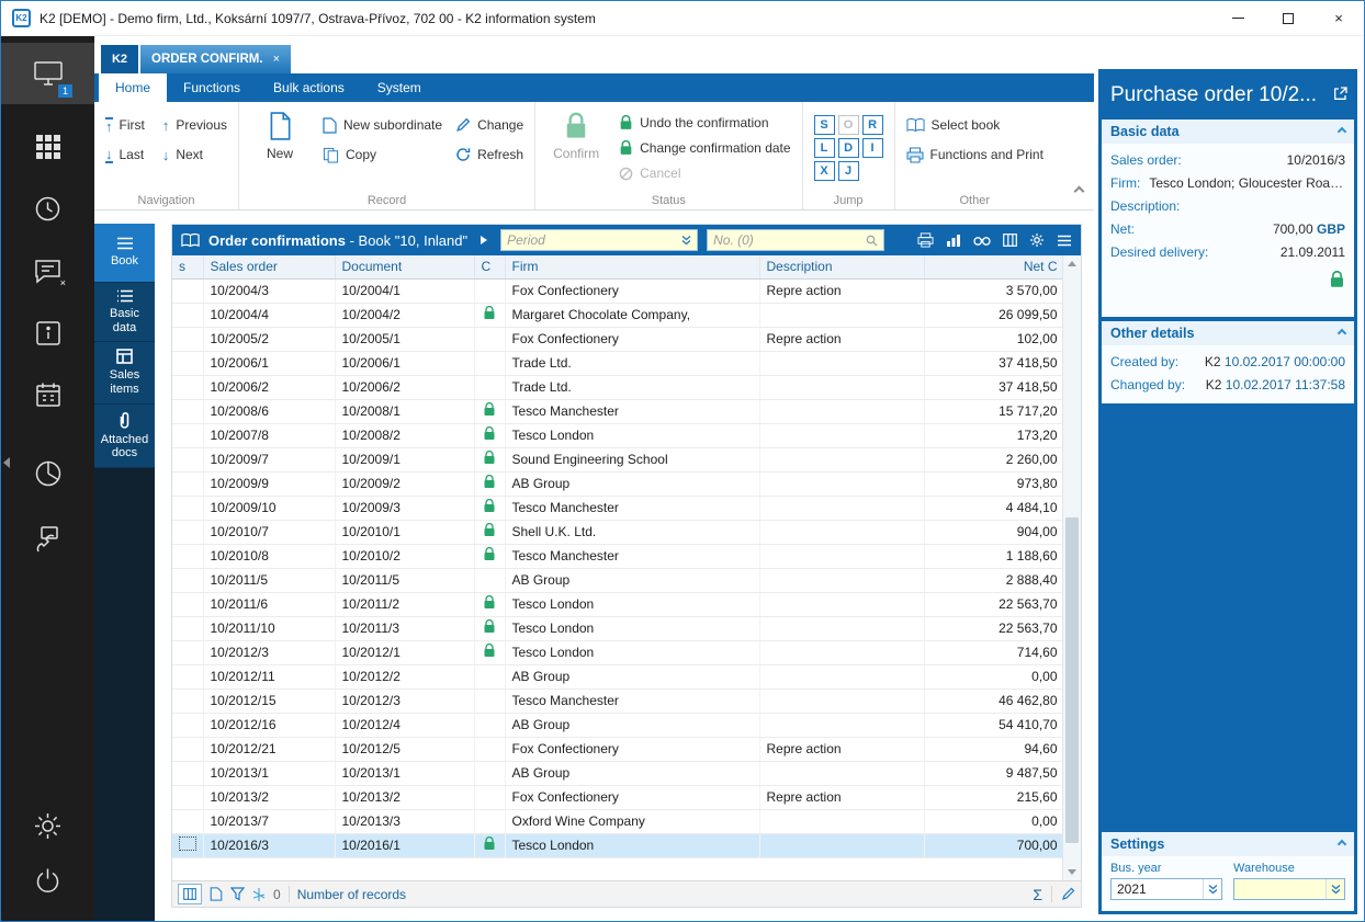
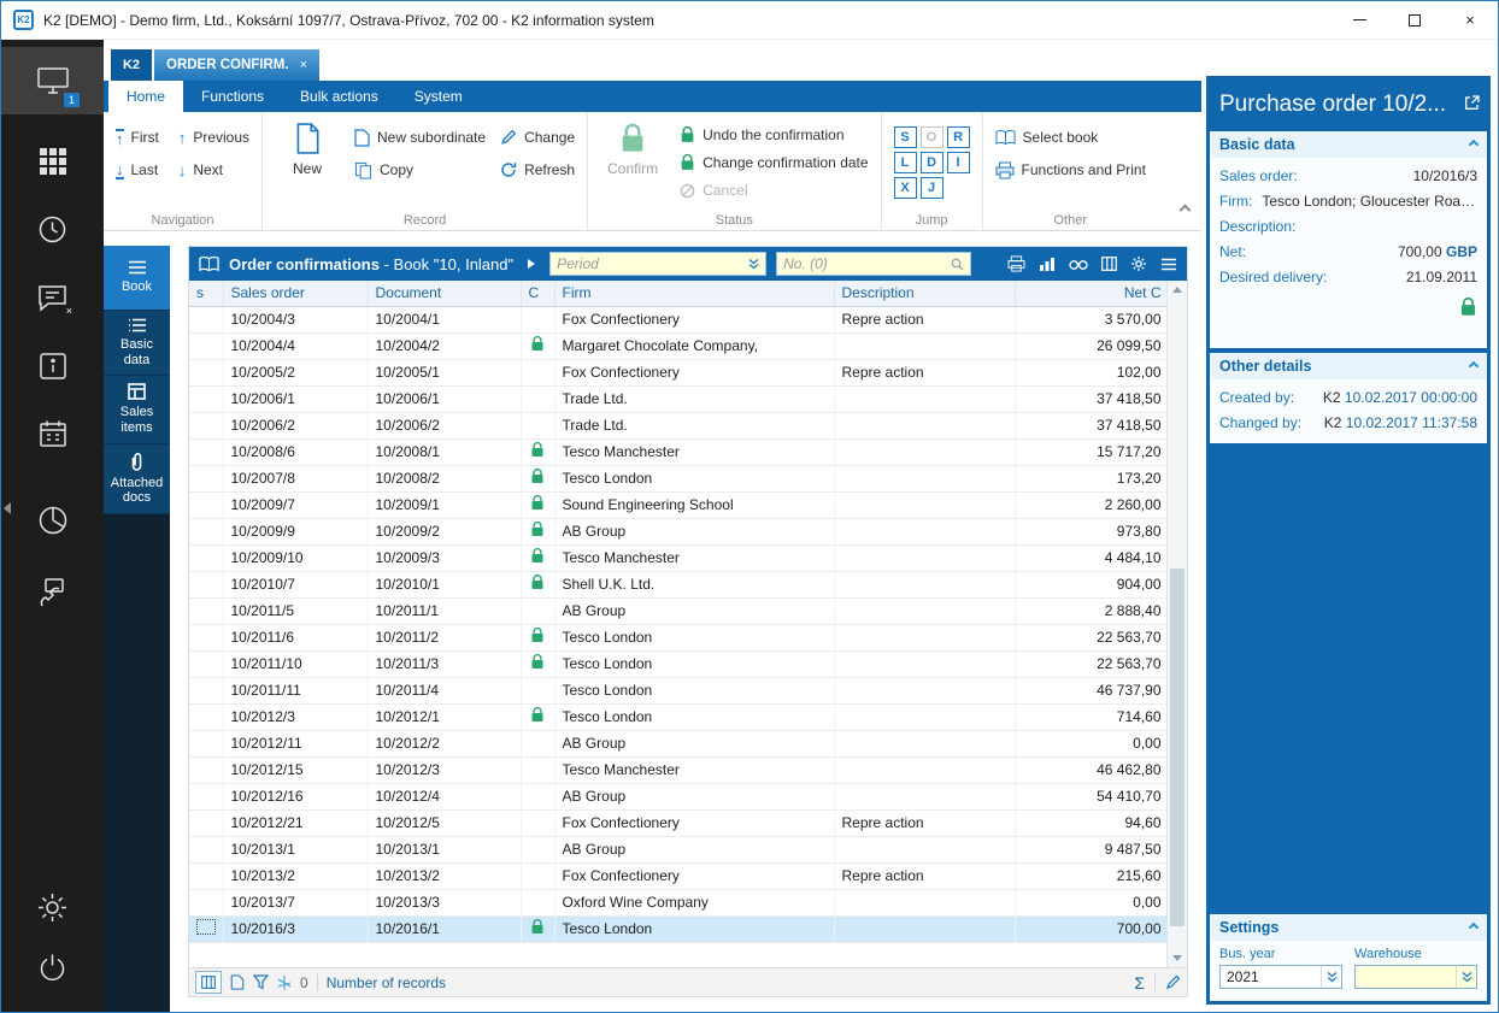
  K2
  K2 [DEMO] - Demo firm, Ltd., Koksární 1097/7, Ostrava-Přívoz, 702 00 - K2 information system
  ×
  1
  ×
  K2
  ORDER CONFIRM.
  ×
  Home
  Functions
  Bulk actions
  System
  ↑
  First
  ↑
  Previous
  ↓
  Last
  ↓
  Next
  Navigation
  New
  New subordinate
  Copy
  Change
  Refresh
  Record
  Confirm
  Undo the confirmation
  Change confirmation date
  Cancel
  Status
  S
  O
  R
  L
  D
  I
  X
  J
  Jump
  Select book
  Functions and Print
  Other
  Book
  Basic data
  Sales items
  Attached docs
  Order confirmations - Book "10, Inland"
  Period
  No. (0)
  s	Sales order	Document	C	Firm	Description	Net C
  	10/2004/3	10/2004/1		Fox Confectionery	Repre action	3 570,00
  	10/2004/4	10/2004/2		Margaret Chocolate Company,		26 099,50
  	10/2005/2	10/2005/1		Fox Confectionery	Repre action	102,00
  	10/2006/1	10/2006/1		Trade Ltd.		37 418,50
  	10/2006/2	10/2006/2		Trade Ltd.		37 418,50
  	10/2008/6	10/2008/1		Tesco Manchester		15 717,20
  	10/2007/8	10/2008/2		Tesco London		173,20
  	10/2009/7	10/2009/1		Sound Engineering School		2 260,00
  	10/2009/9	10/2009/2		AB Group		973,80
  	10/2009/10	10/2009/3		Tesco Manchester		4 484,10
  	10/2010/7	10/2010/1		Shell U.K. Ltd.		904,00
- 	10/2010/8	10/2010/2		Tesco Manchester		1 188,60
- 	10/2011/5	10/2011/5		AB Group		2 888,40
+ 	10/2011/5	10/2011/1		AB Group		2 888,40
  	10/2011/6	10/2011/2		Tesco London		22 563,70
  	10/2011/10	10/2011/3		Tesco London		22 563,70
+ 	10/2011/11	10/2011/4		Tesco London		46 737,90
  	10/2012/3	10/2012/1		Tesco London		714,60
  	10/2012/11	10/2012/2		AB Group		0,00
  	10/2012/15	10/2012/3		Tesco Manchester		46 462,80
  	10/2012/16	10/2012/4		AB Group		54 410,70
  	10/2012/21	10/2012/5		Fox Confectionery	Repre action	94,60
  	10/2013/1	10/2013/1		AB Group		9 487,50
  	10/2013/2	10/2013/2		Fox Confectionery	Repre action	215,60
  	10/2013/7	10/2013/3		Oxford Wine Company		0,00
  	10/2016/3	10/2016/1		Tesco London		700,00
  0
  Number of records
  Σ
  Purchase order 10/2...
  Basic data
  Sales order:
  10/2016/3
  Firm:
  Tesco London; Gloucester Road..
  Description:
  Net:
  700,00 GBP
  Desired delivery:
  21.09.2011
  Other details
  Created by:
  K2 10.02.2017 00:00:00
  Changed by:
  K2 10.02.2017 11:37:58
  Settings
  Bus. year
  2021
  Warehouse
